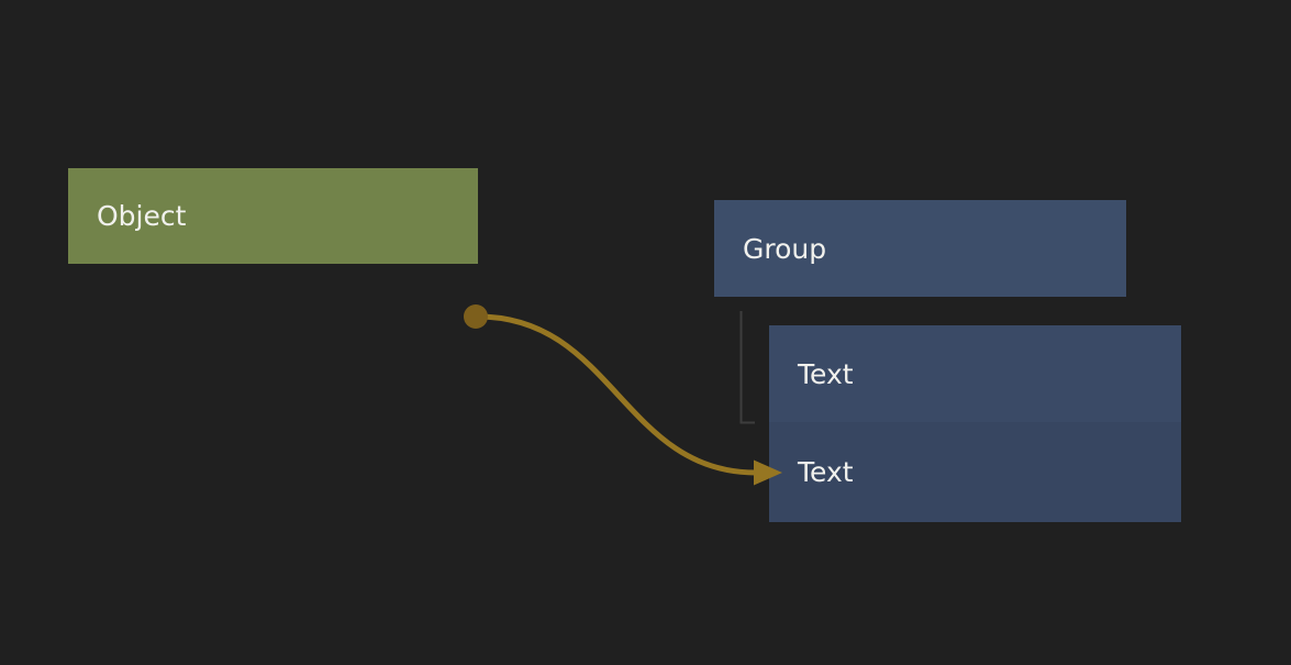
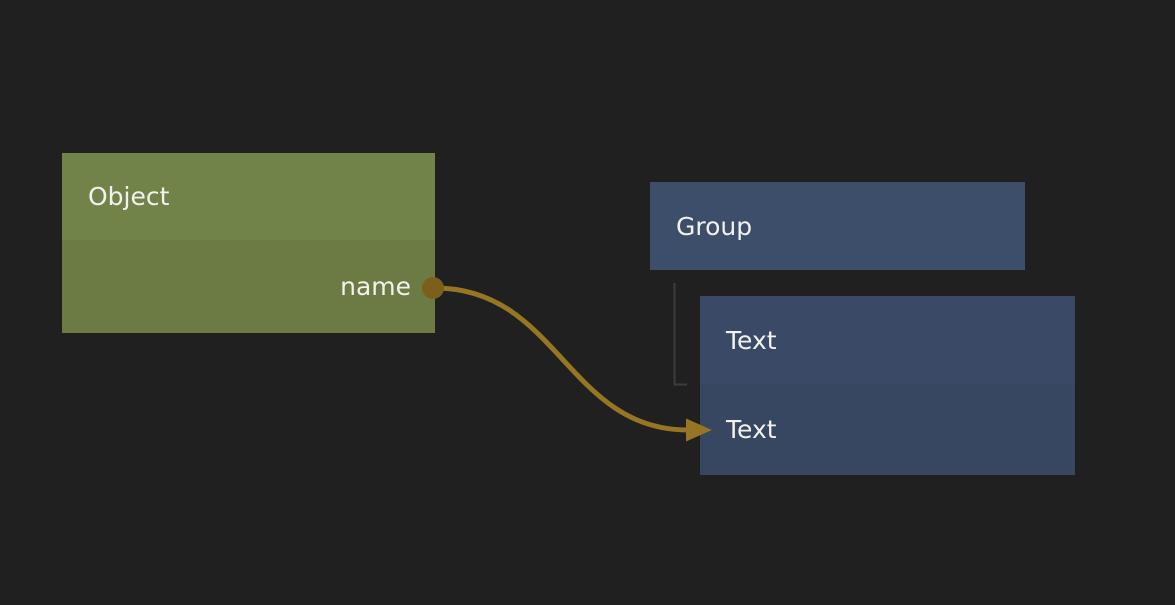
  Object
+ name
  Group
  Text
  Text
